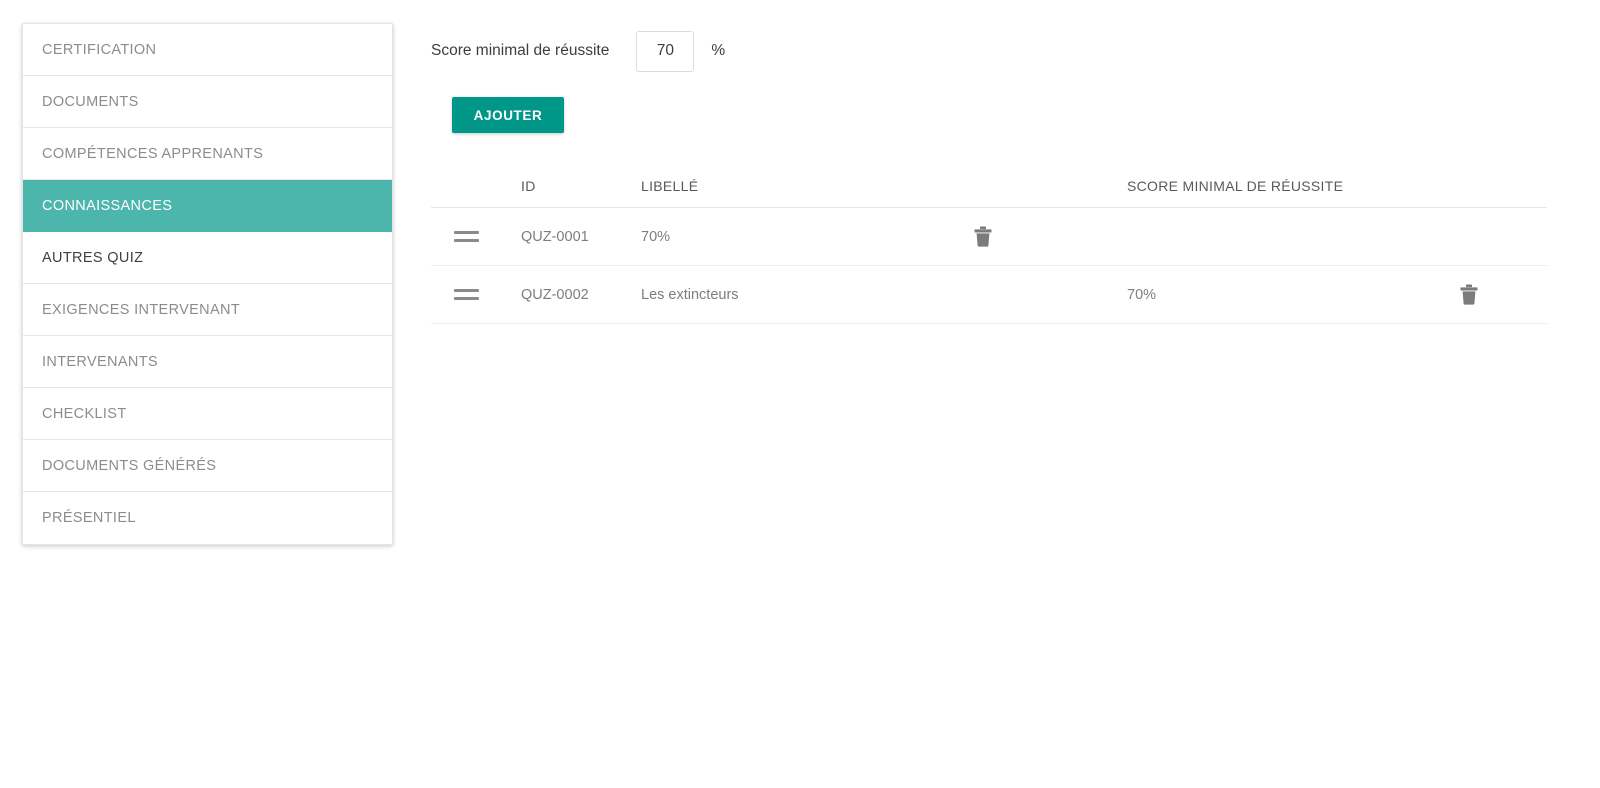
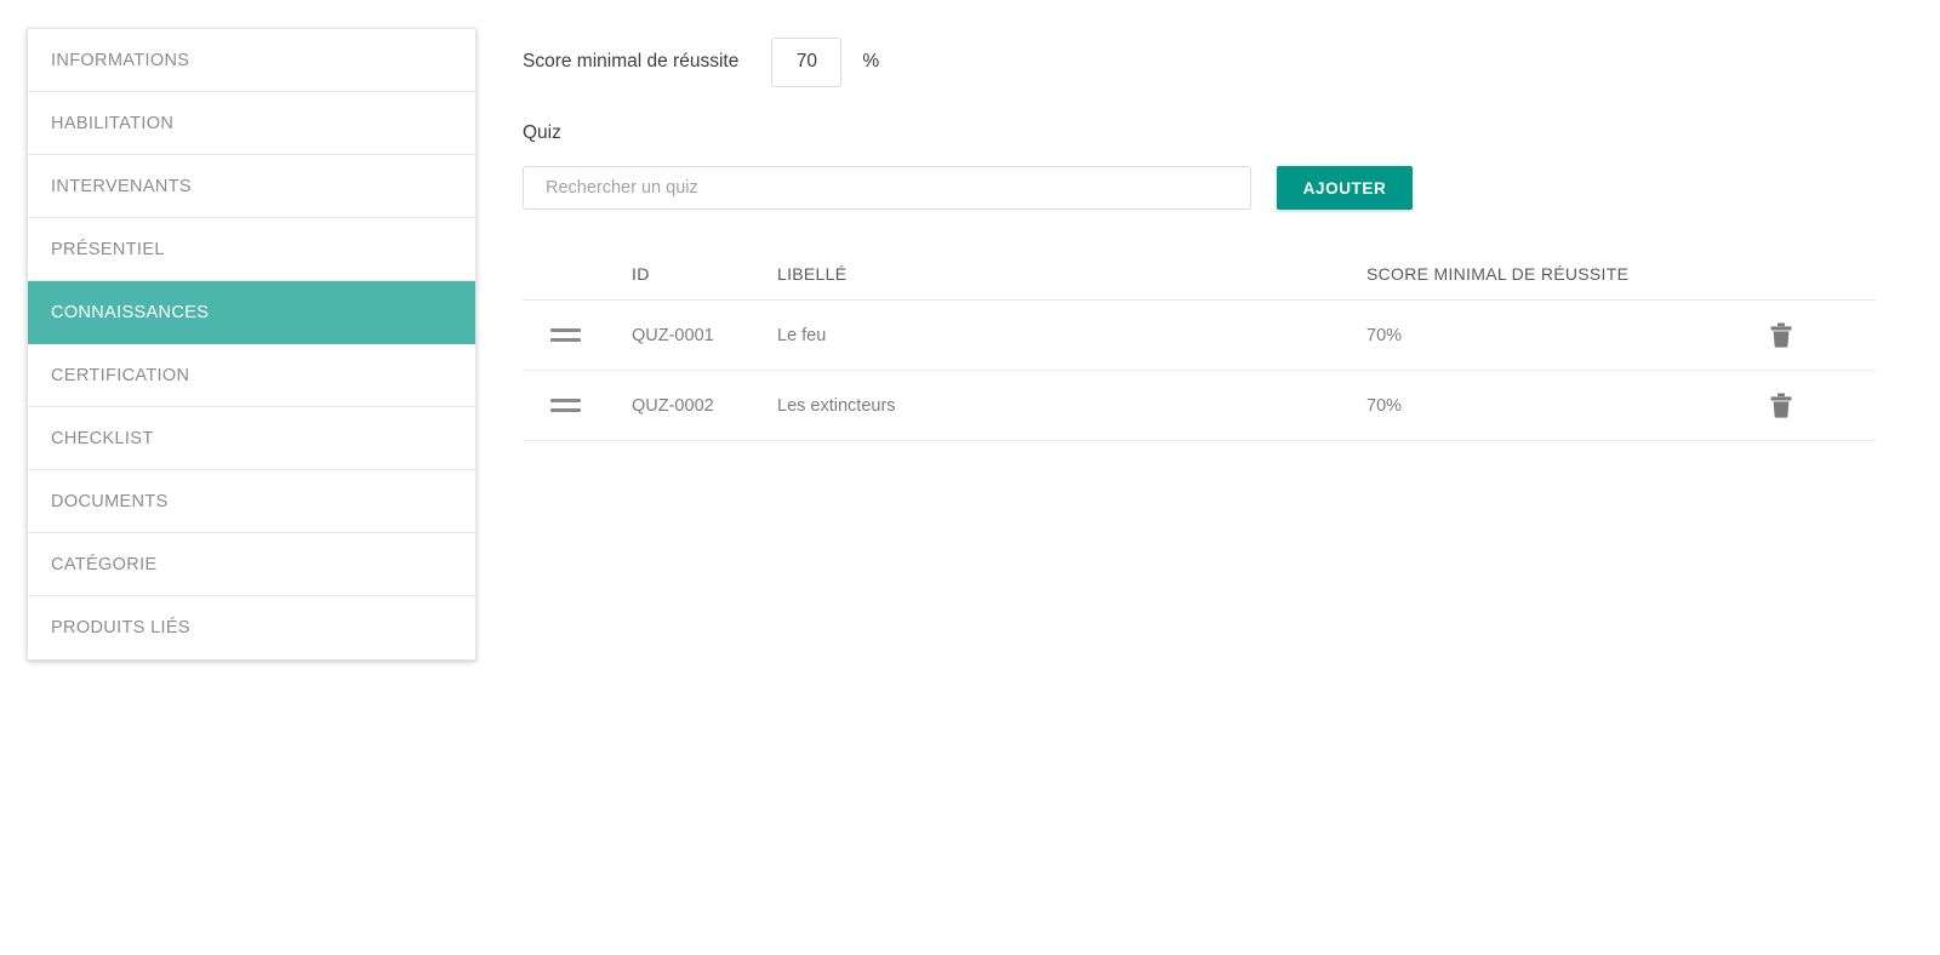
+ INFORMATIONS
+ HABILITATION
- CERTIFICATION
+ INTERVENANTS
- DOCUMENTS
+ PRÉSENTIEL
- COMPÉTENCES APPRENANTS
  CONNAISSANCES
- AUTRES QUIZ
- EXIGENCES INTERVENANT
- INTERVENANTS
+ CERTIFICATION
  CHECKLIST
- DOCUMENTS GÉNÉRÉS
- PRÉSENTIEL
+ DOCUMENTS
+ CATÉGORIE
+ PRODUITS LIÉS
  Score minimal de réussite
  70
  %
+ Quiz
+ Rechercher un quiz
  AJOUTER
  ID
  LIBELLÉ
  SCORE MINIMAL DE RÉUSSITE
  QUZ-0001
+ Le feu
  70%
  QUZ-0002
  Les extincteurs
  70%
